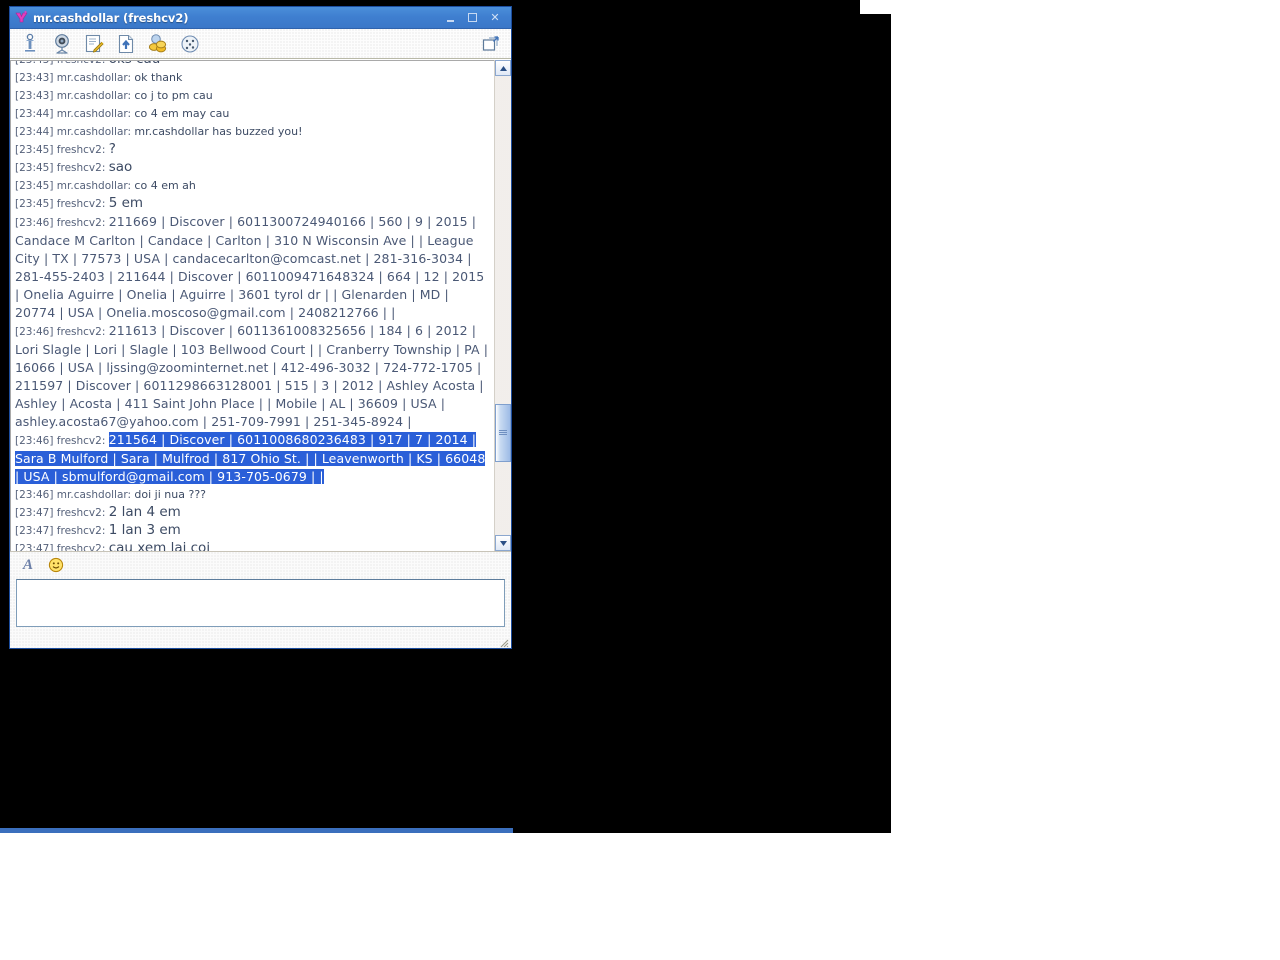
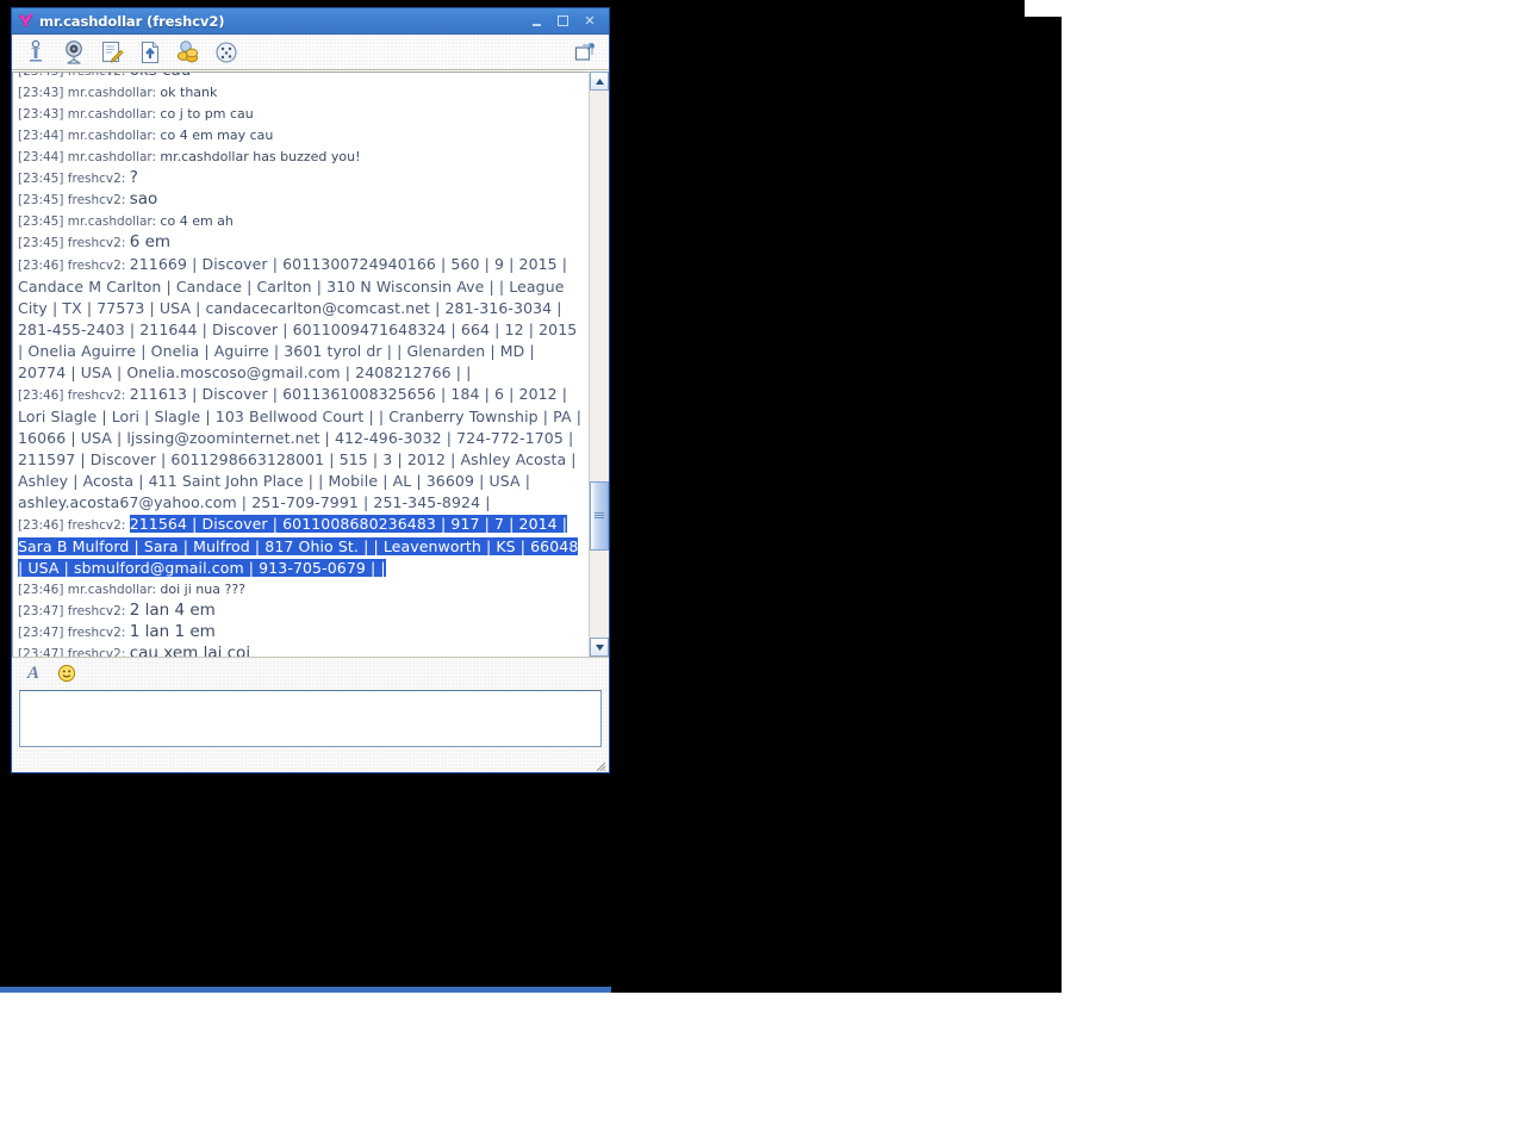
  mr.cashdollar (freshcv2)
  ✕
  [23:43] mr.cashdollar: ok thank
  [23:43] mr.cashdollar: co j to pm cau
  [23:44] mr.cashdollar: co 4 em may cau
  [23:44] mr.cashdollar: mr.cashdollar has buzzed you!
  [23:45] freshcv2: ?
  [23:45] freshcv2: sao
  [23:45] mr.cashdollar: co 4 em ah
- [23:45] freshcv2: 5 em
+ [23:45] freshcv2: 6 em
  [23:46] freshcv2: 211669 | Discover | 6011300724940166 | 560 | 9 | 2015 | Candace M Carlton | Candace | Carlton | 310 N Wisconsin Ave | | League City | TX | 77573 | USA | candacecarlton@comcast.net | 281-316-3034 | 281-455-2403 | 211644 | Discover | 6011009471648324 | 664 | 12 | 2015 | Onelia Aguirre | Onelia | Aguirre | 3601 tyrol dr | | Glenarden | MD | 20774 | USA | Onelia.moscoso@gmail.com | 2408212766 | |
  [23:46] freshcv2: 211613 | Discover | 6011361008325656 | 184 | 6 | 2012 | Lori Slagle | Lori | Slagle | 103 Bellwood Court | | Cranberry Township | PA | 16066 | USA | ljssing@zoominternet.net | 412-496-3032 | 724-772-1705 | 211597 | Discover | 6011298663128001 | 515 | 3 | 2012 | Ashley Acosta | Ashley | Acosta | 411 Saint John Place | | Mobile | AL | 36609 | USA | ashley.acosta67@yahoo.com | 251-709-7991 | 251-345-8924 |
  [23:46] freshcv2: 211564 | Discover | 6011008680236483 | 917 | 7 | 2014 | Sara B Mulford | Sara | Mulfrod | 817 Ohio St. | | Leavenworth | KS | 66048 | USA | sbmulford@gmail.com | 913-705-0679 | |
  [23:46] mr.cashdollar: doi ji nua ???
  [23:47] freshcv2: 2 lan 4 em
- [23:47] freshcv2: 1 lan 3 em
+ [23:47] freshcv2: 1 lan 1 em
  [23:47] freshcv2: cau xem lai coi
  A
